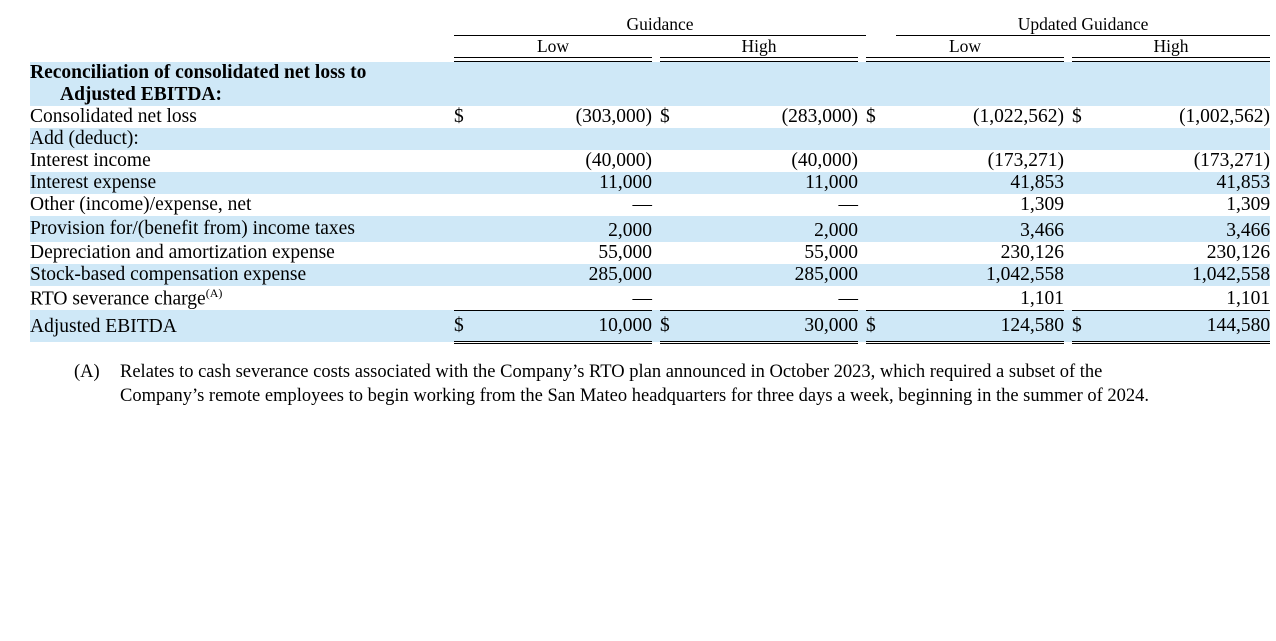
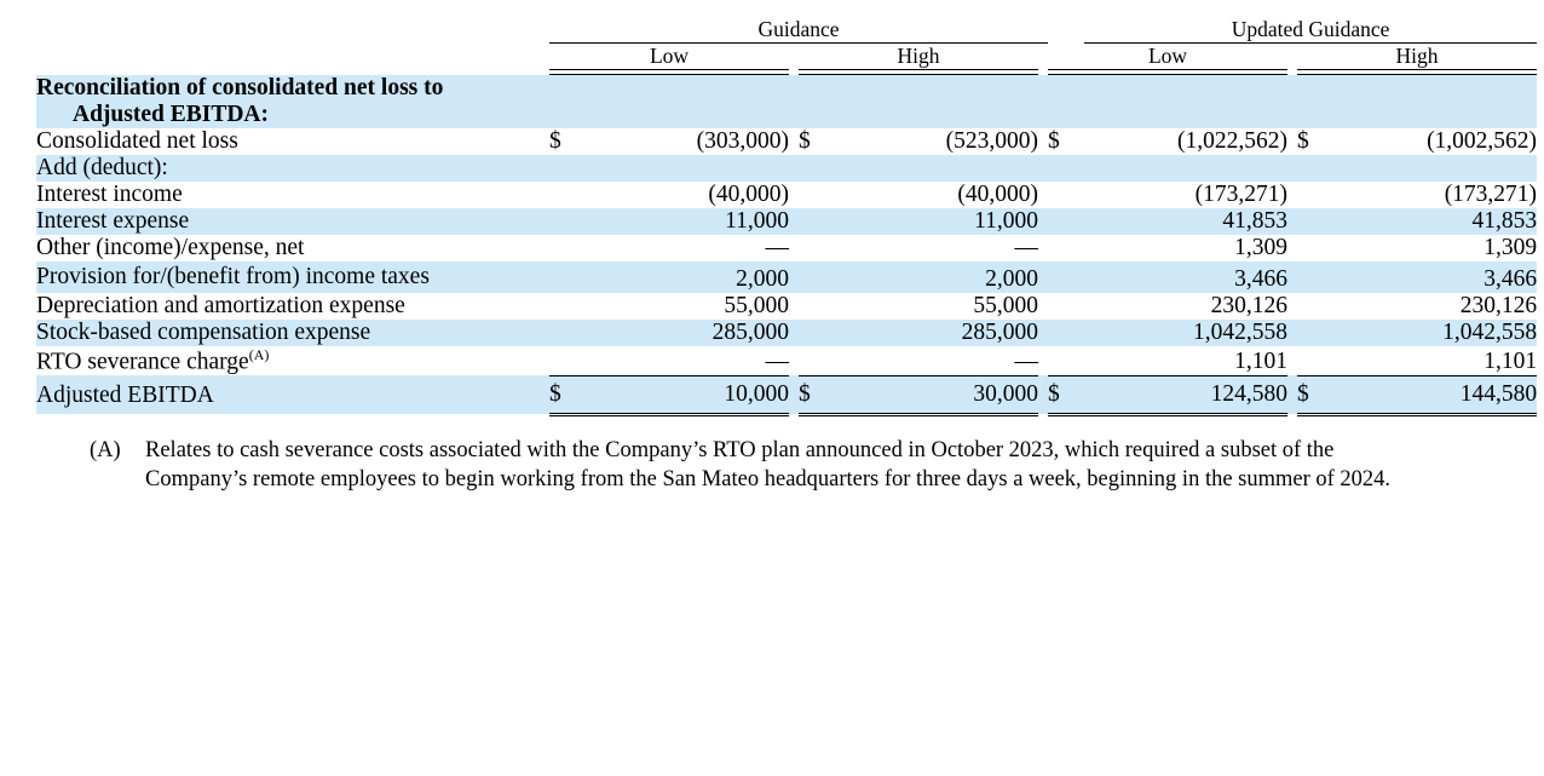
  	Guidance		Updated Guidance
  	Low		High		Low		High
  Reconciliation of consolidated net loss to
  Adjusted EBITDA:
- Consolidated net loss	$	(303,000)		$	(283,000)		$	(1,022,562)		$	(1,002,562)
+ Consolidated net loss	$	(303,000)		$	(523,000)		$	(1,022,562)		$	(1,002,562)
  Add (deduct):
  Interest income		(40,000)			(40,000)			(173,271)			(173,271)
  Interest expense		11,000			11,000			41,853			41,853
  Other (income)/expense, net		—			—			1,309			1,309
  Provision for/(benefit from) income taxes		2,000			2,000			3,466			3,466
  Depreciation and amortization expense		55,000			55,000			230,126			230,126
  Stock-based compensation expense		285,000			285,000			1,042,558			1,042,558
  RTO severance charge(A)		—			—			1,101			1,101
  Adjusted EBITDA	$	10,000		$	30,000		$	124,580		$	144,580
  (A)
  Relates to cash severance costs associated with the Company’s RTO plan announced in October 2023, which required a subset of the Company’s remote employees to begin working from the San Mateo headquarters for three days a week, beginning in the summer of 2024.
